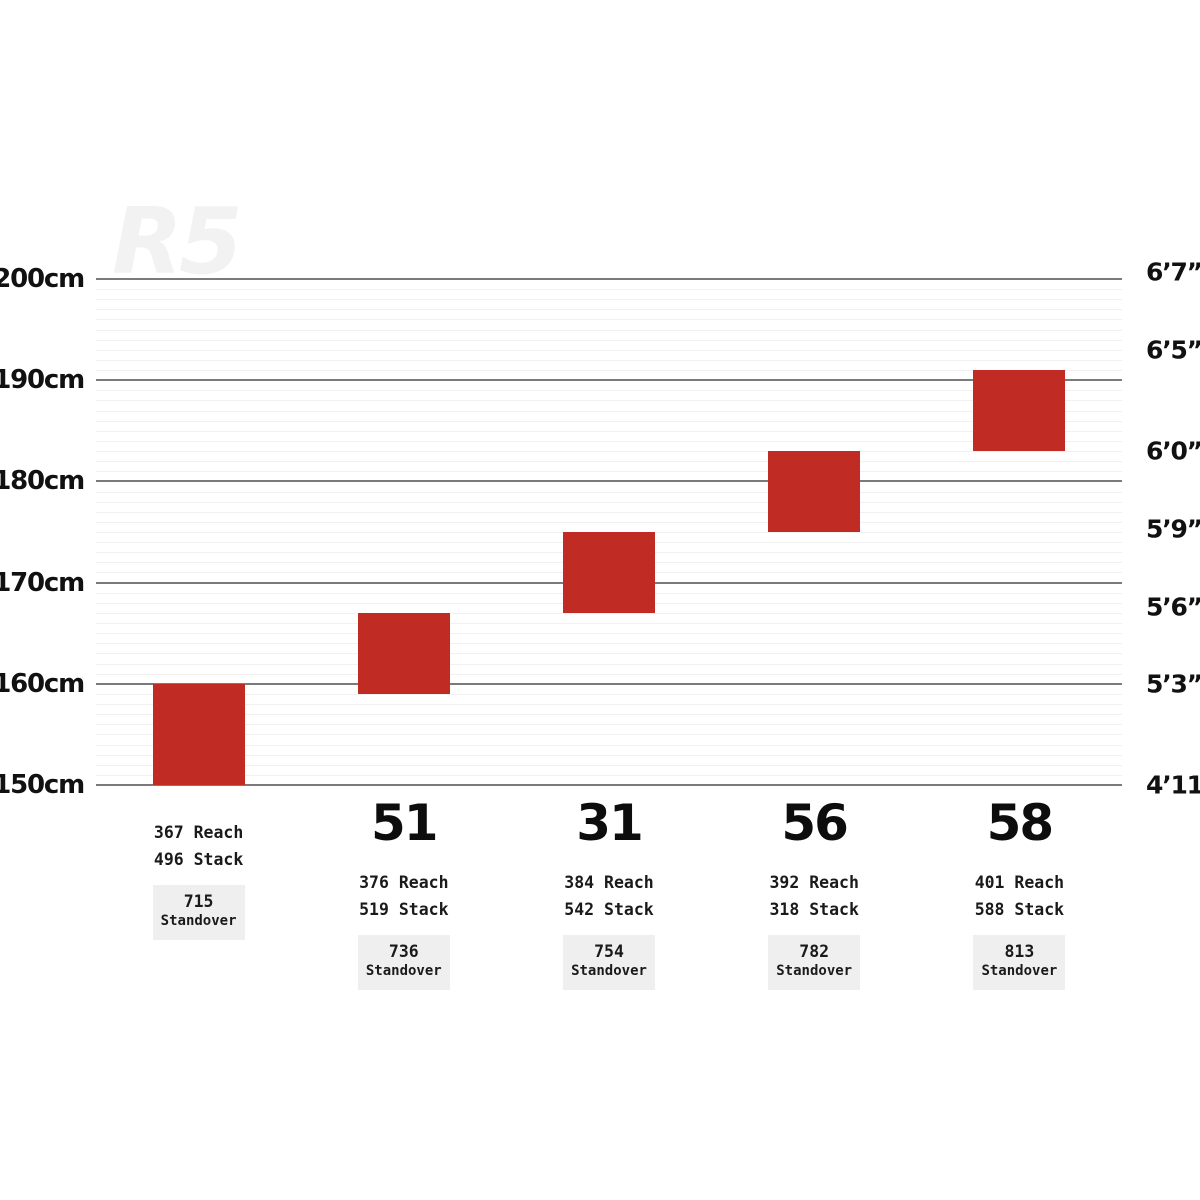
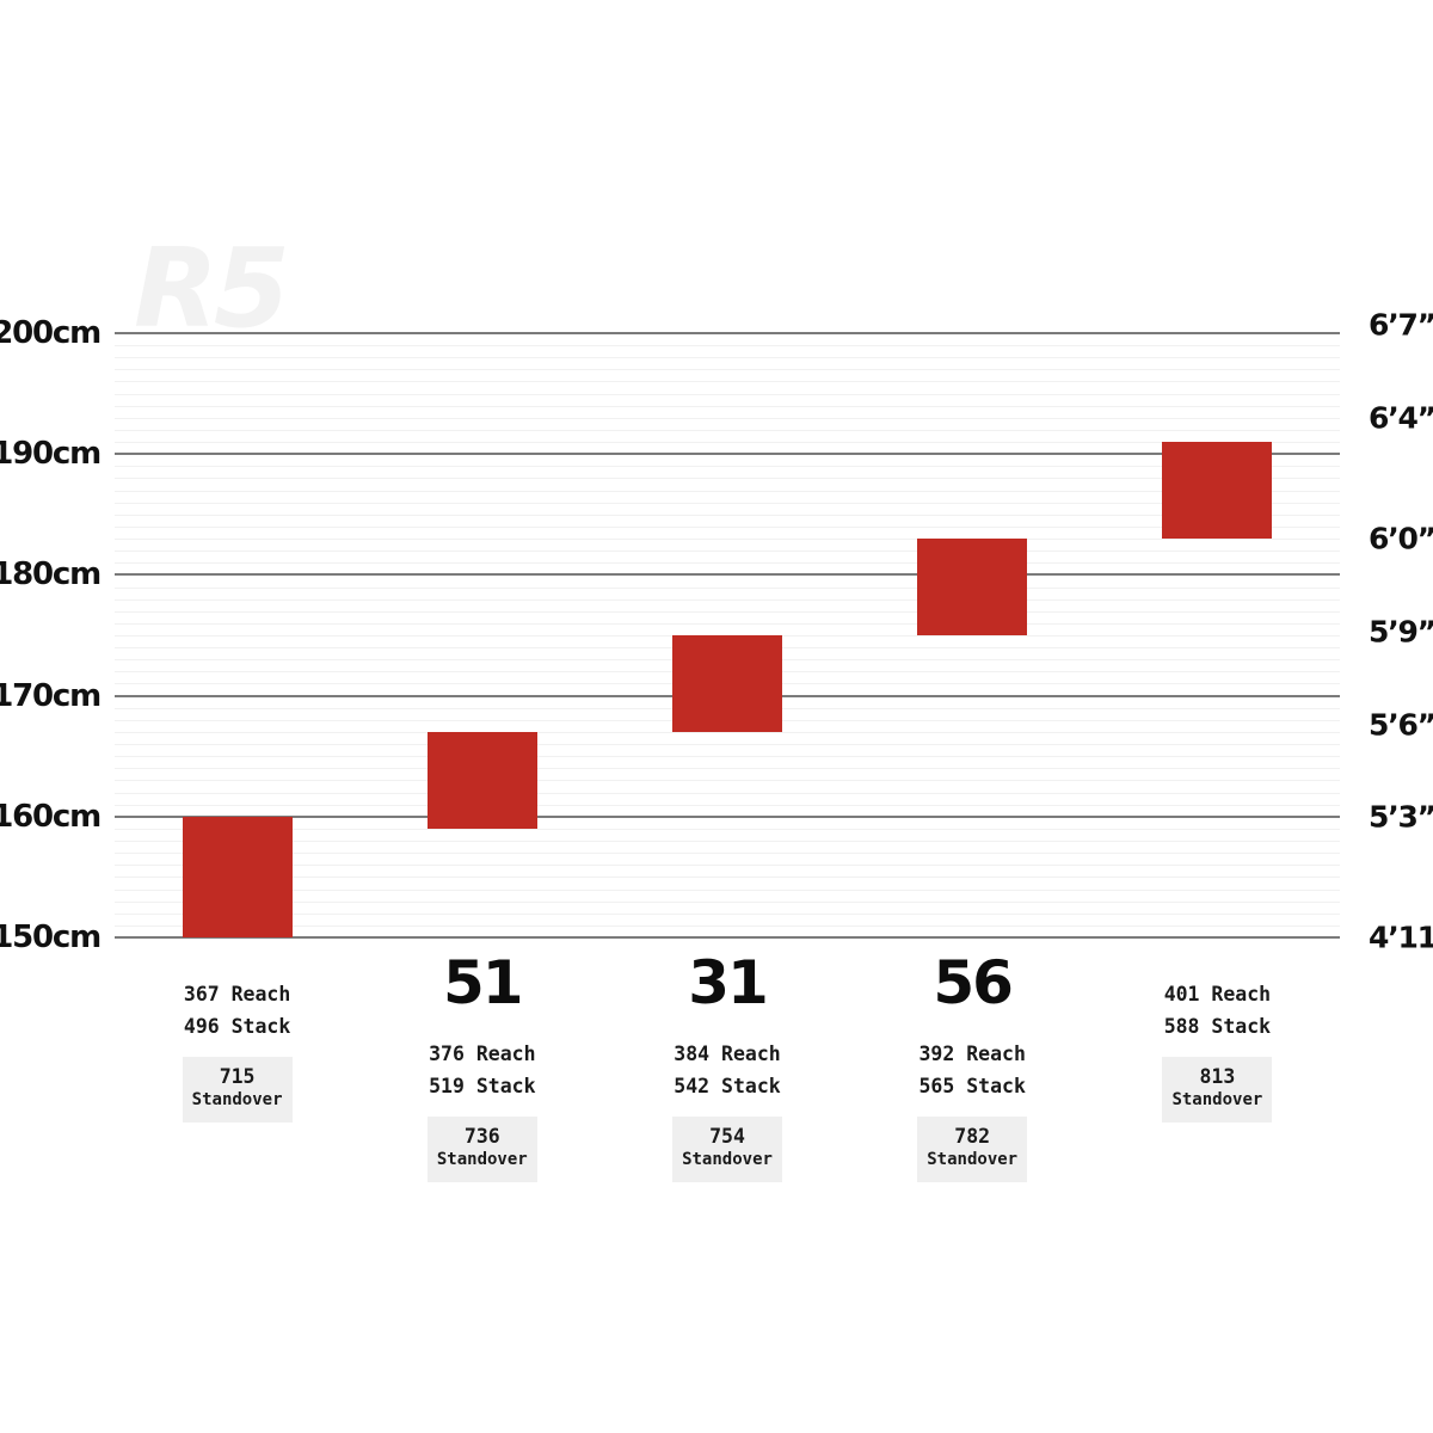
  R5
  200cm
  190cm
  180cm
  170cm
  160cm
  150cm
  6’7”
- 6’5”
+ 6’4”
  6’0”
  5’9”
  5’6”
  5’3”
  4’11
  367 Reach
  496 Stack
  715
  Standover
  51
  376 Reach
  519 Stack
  736
  Standover
  31
  384 Reach
  542 Stack
  754
  Standover
  56
  392 Reach
- 318 Stack
+ 565 Stack
  782
  Standover
- 58
  401 Reach
  588 Stack
  813
  Standover
